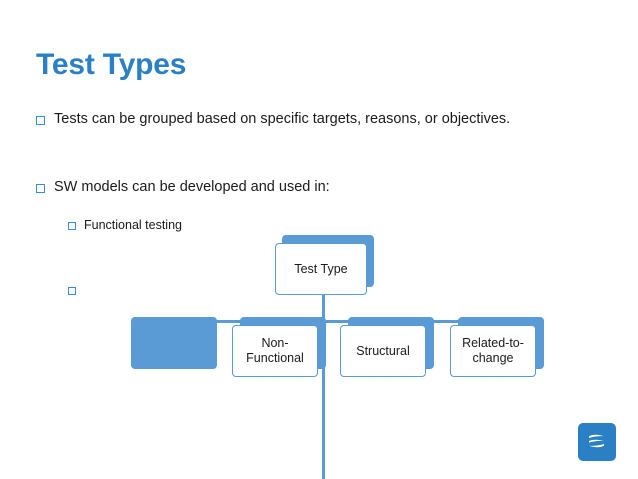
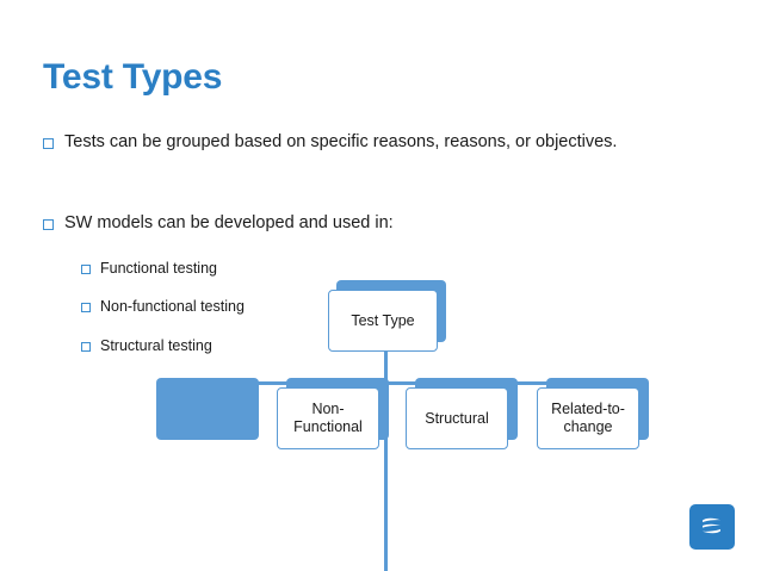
  Test Types
- Tests can be grouped based on specific targets, reasons, or objectives.
+ Tests can be grouped based on specific reasons, reasons, or objectives.
  SW models can be developed and used in:
  Functional testing
+ Non-functional testing
+ Structural testing
  Test Type
  Non-Functional
  Structural
  Related-to-change
